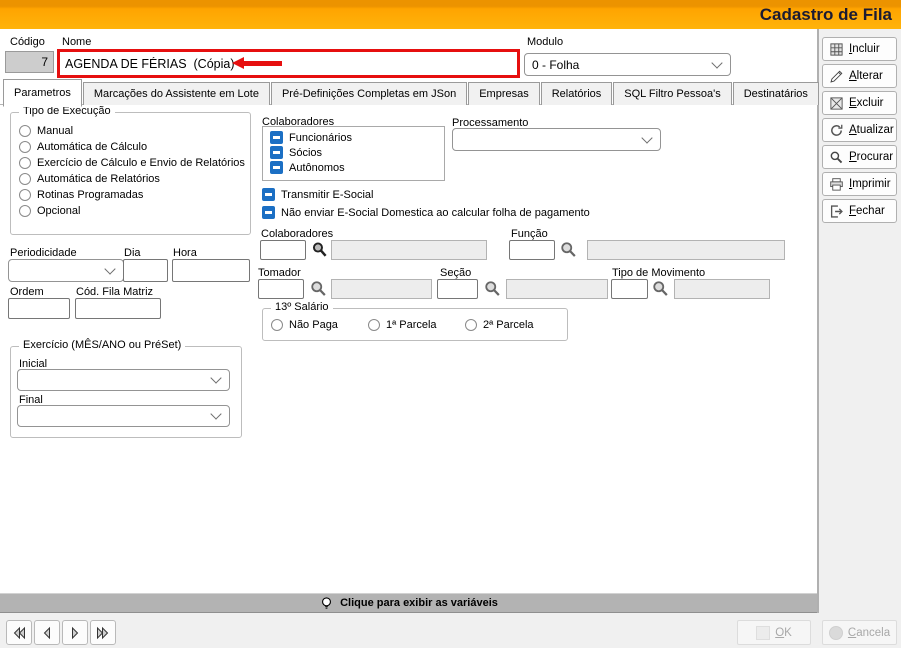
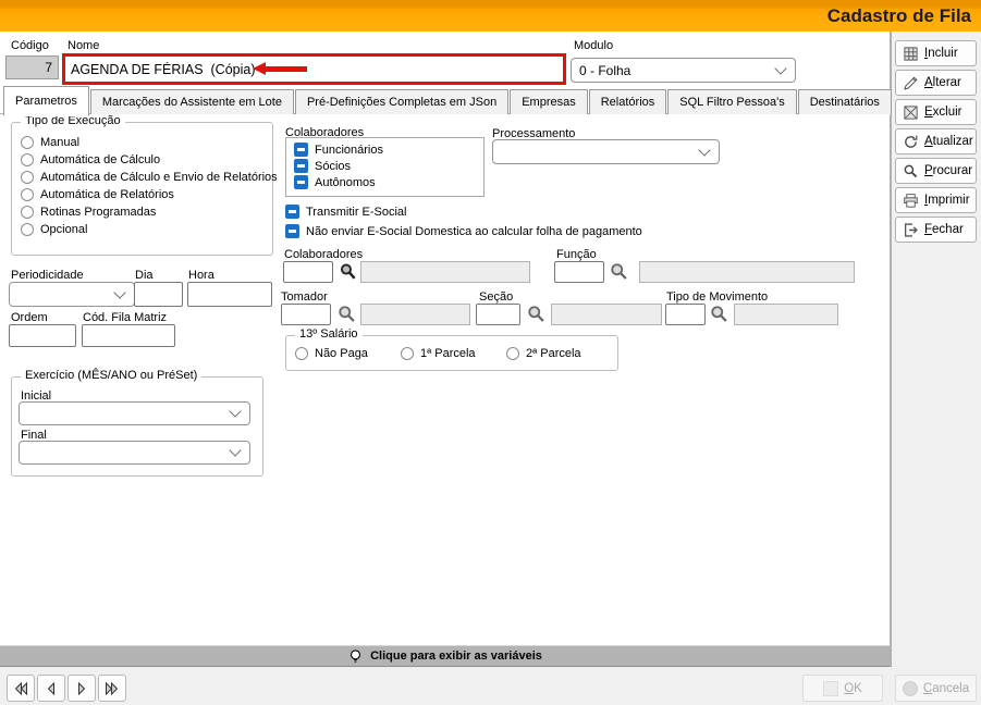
  Cadastro de Fila
  Código
  7
  Nome
  AGENDA DE FÉRIAS (Cópia)
  Modulo
  0 - Folha
  Parametros
  Marcações do Assistente em Lote
  Pré-Definições Completas em JSon
  Empresas
  Relatórios
  SQL Filtro Pessoa's
  Destinatários
  Tipo de Execução
  Manual
  Automática de Cálculo
- Exercício de Cálculo e Envio de Relatórios
+ Automática de Cálculo e Envio de Relatórios
  Automática de Relatórios
  Rotinas Programadas
  Opcional
  Colaboradores
  Funcionários
  Sócios
  Autônomos
  Processamento
  Transmitir E-Social
  Não enviar E-Social Domestica ao calcular folha de pagamento
  Colaboradores
  Função
  Periodicidade
  Dia
  Hora
  Tomador
  Seção
  Tipo de Movimento
  Ordem
  Cód. Fila Matriz
  13º Salário
  Não Paga
  1ª Parcela
  2ª Parcela
  Exercício (MÊS/ANO ou PréSet)
  Inicial
  Final
  Incluir
  Alterar
  Excluir
  Atualizar
  Procurar
  Imprimir
  Fechar
  Clique para exibir as variáveis
  OK
  Cancela
